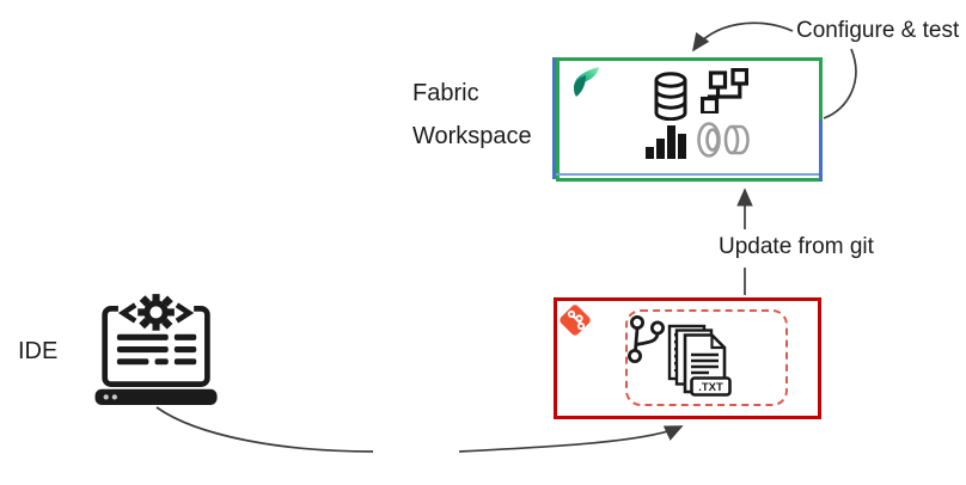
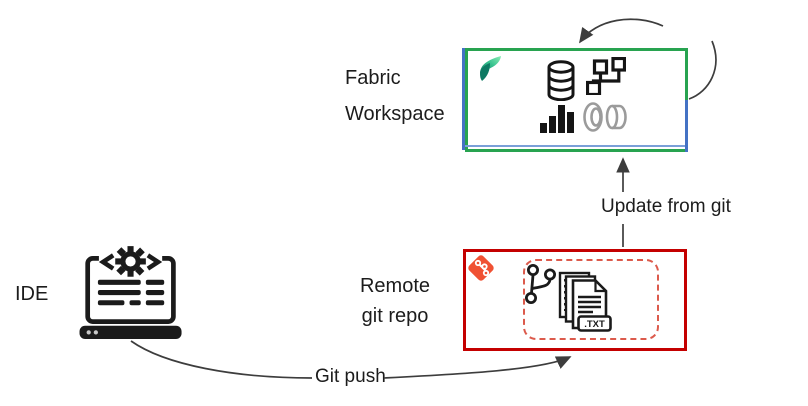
  Fabric Workspace
+ Remote git repo
  .TXT
  IDE
- Configure & test
  Update from git
+ Git push
